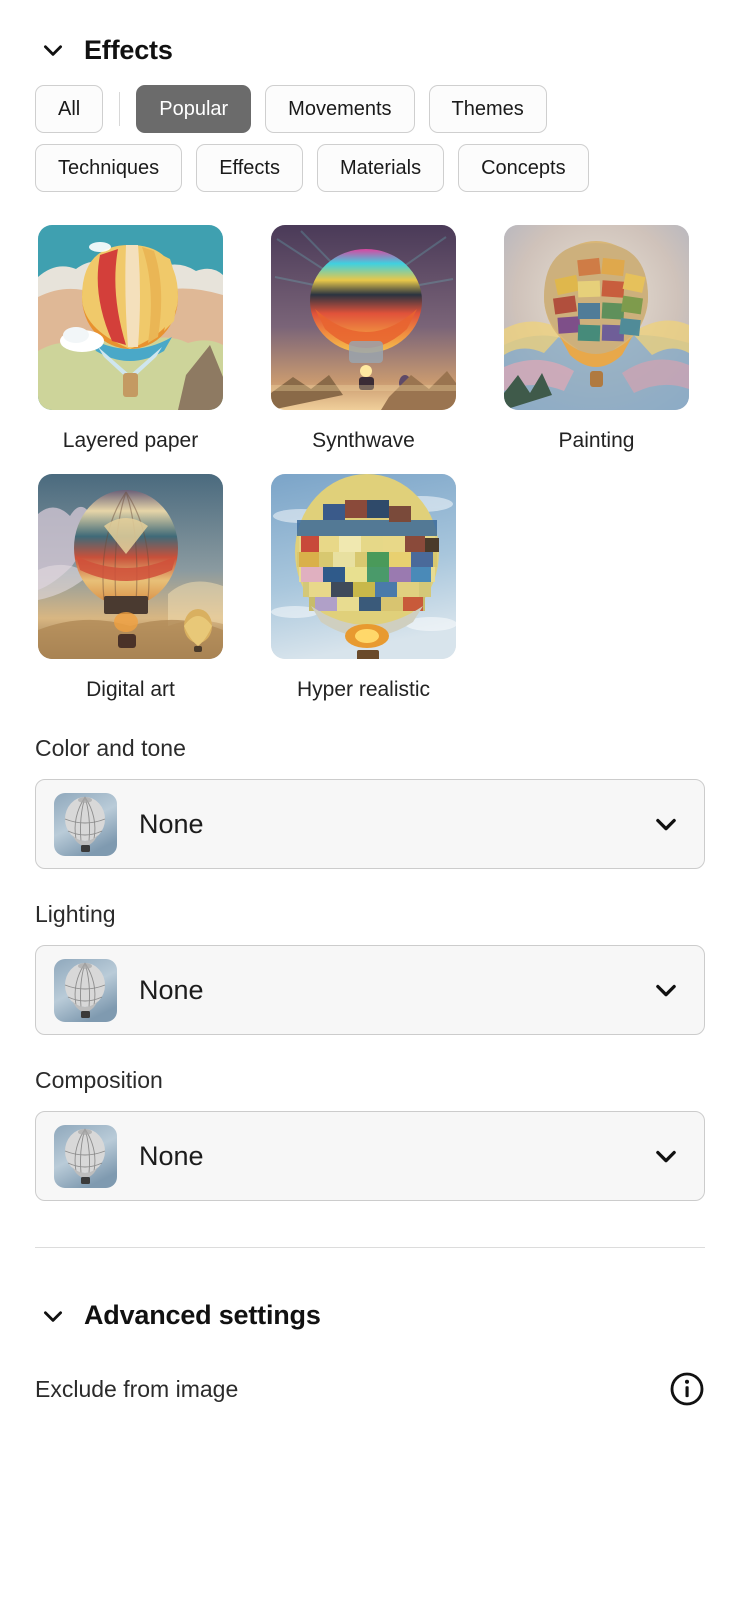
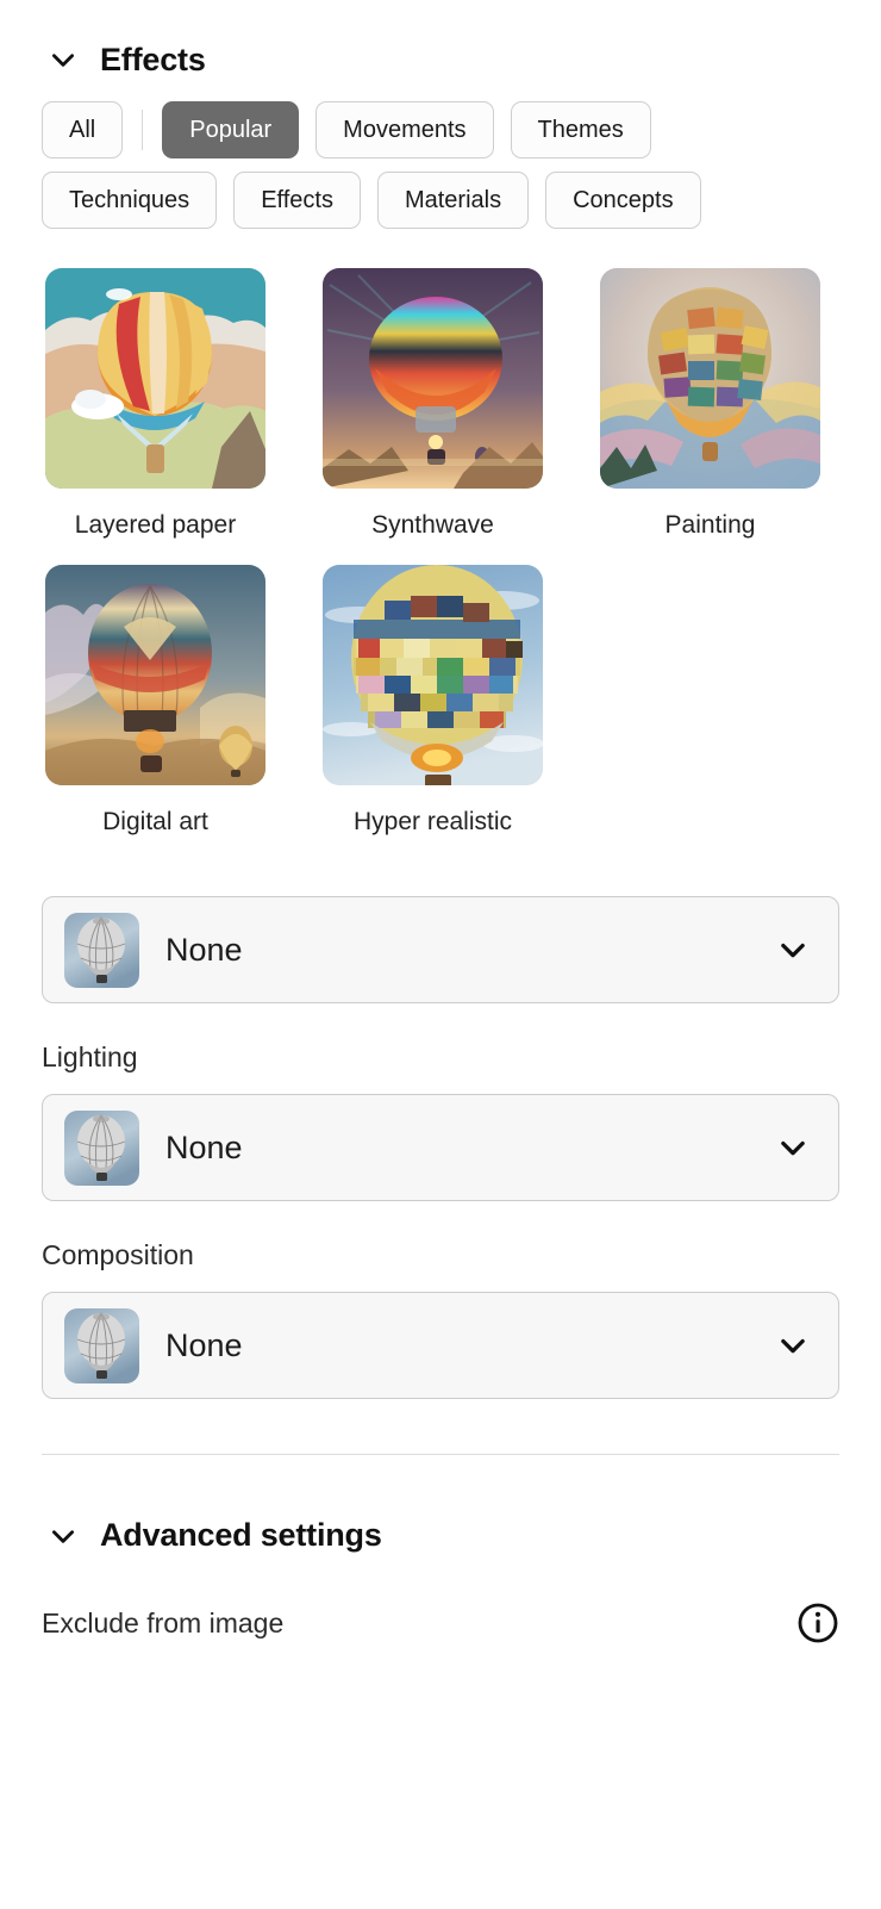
  Effects
  All
  Popular
  Movements
  Themes
  Techniques
  Effects
  Materials
  Concepts
  Layered paper
  Synthwave
  Painting
  Digital art
  Hyper realistic
- Color and tone
  None
  Lighting
  None
  Composition
  None
  Advanced settings
  Exclude from image
